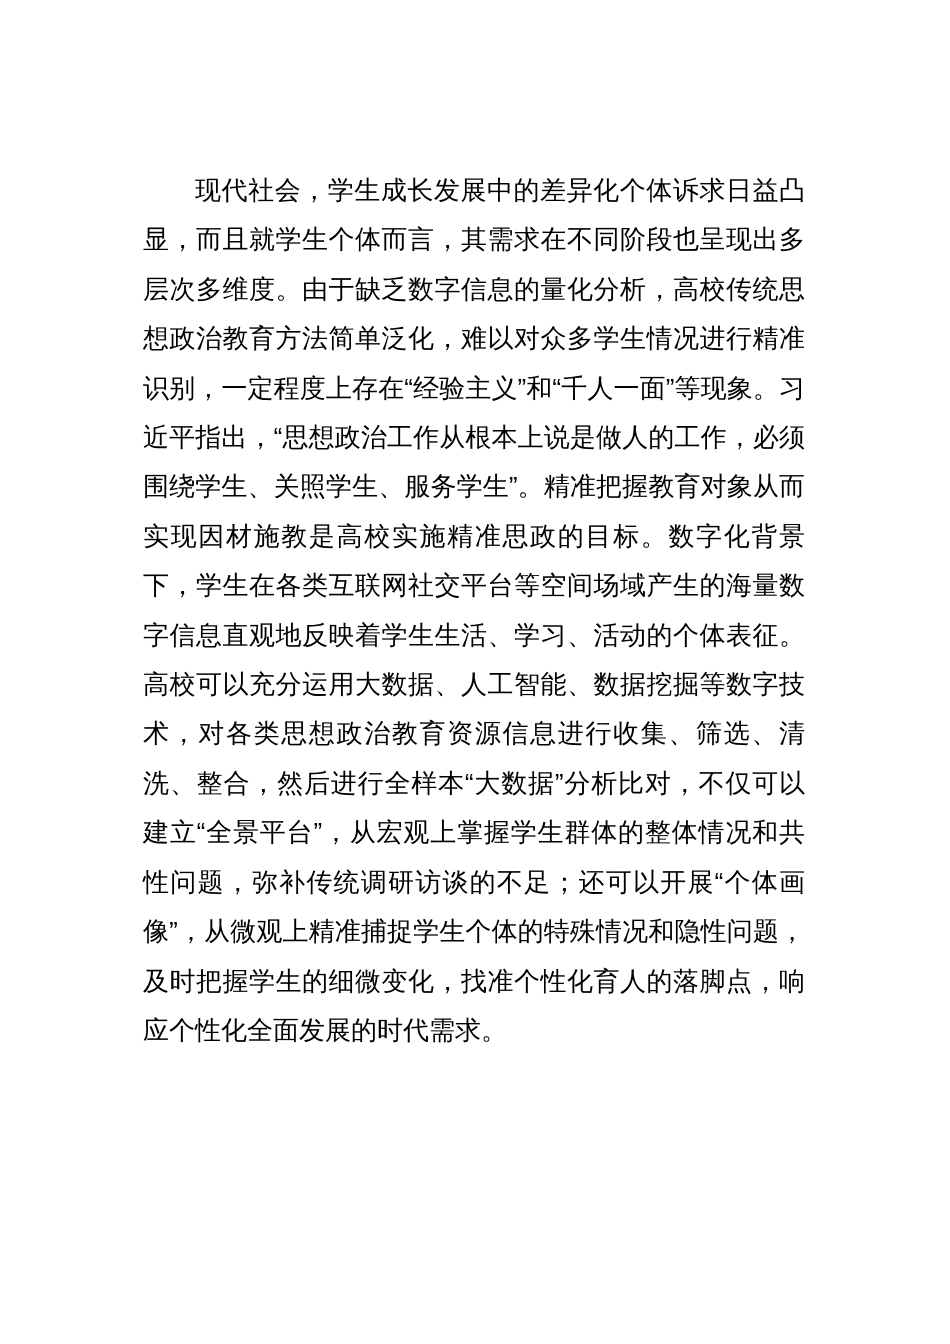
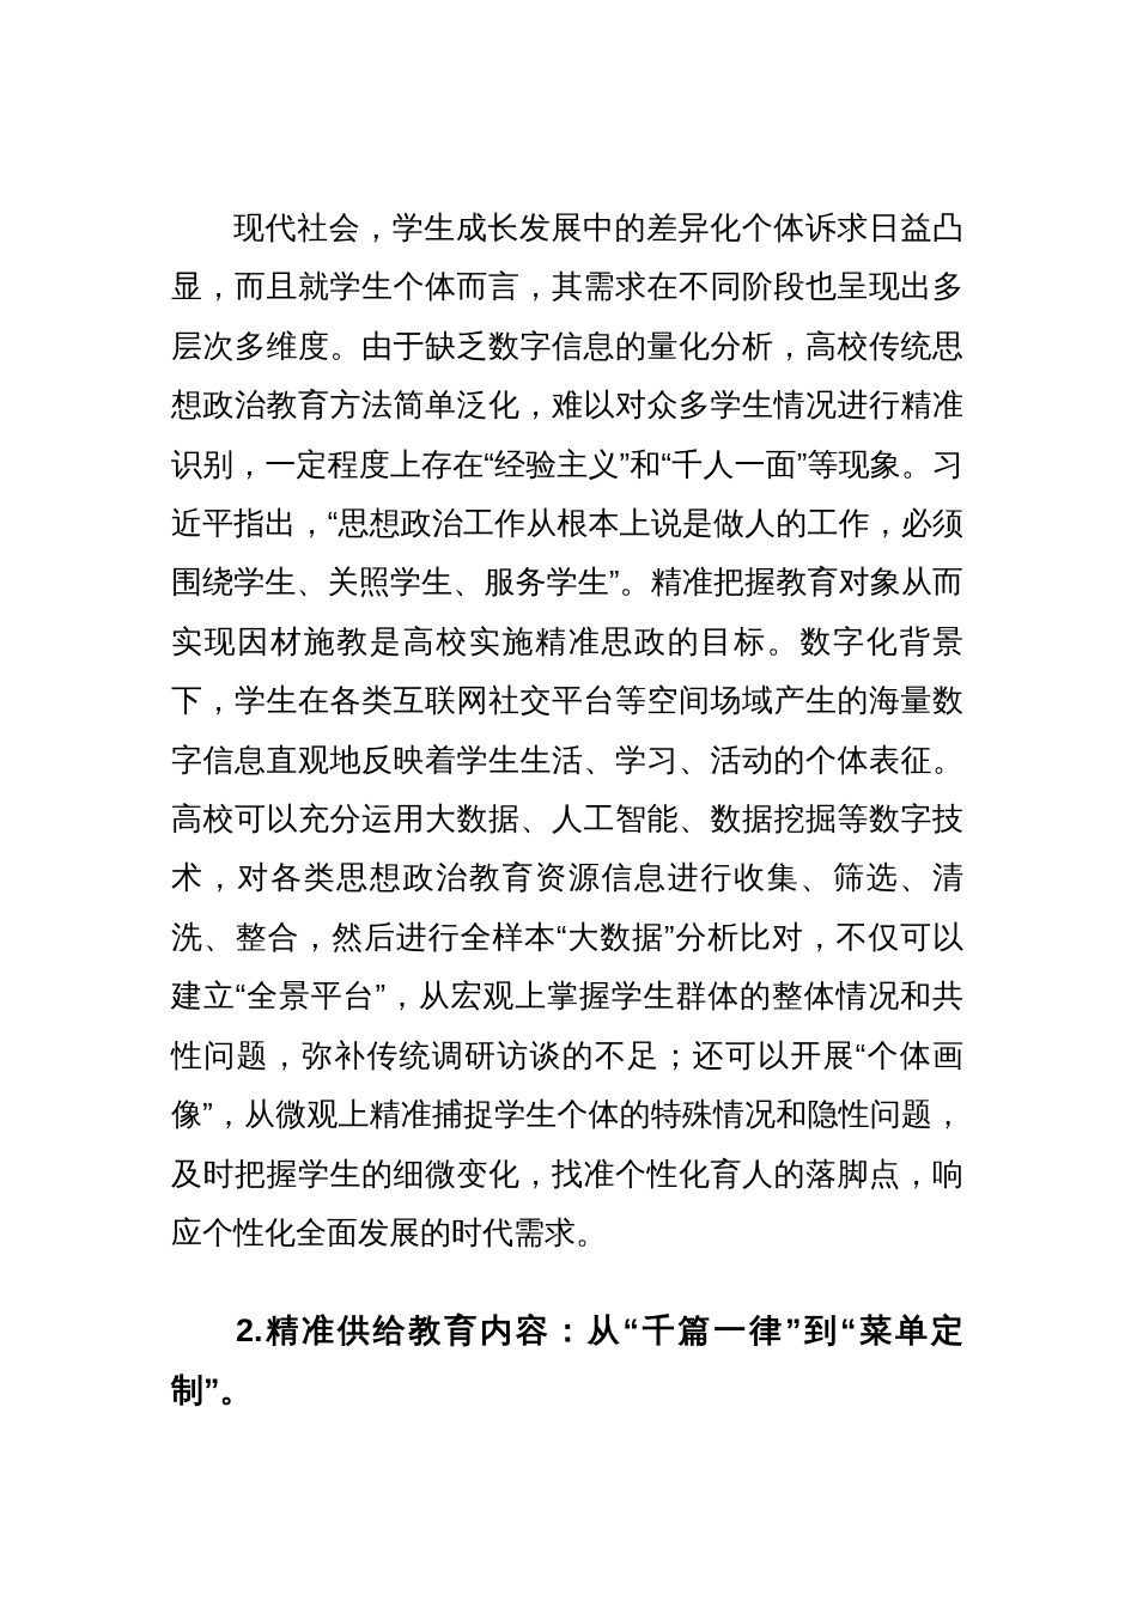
  现代社会，学生成长发展中的差异化个体诉求日益凸显，而且就学生个体而言，其需求在不同阶段也呈现出多层次多维度。由于缺乏数字信息的量化分析，高校传统思想政治教育方法简单泛化，难以对众多学生情况进行精准识别，一定程度上存在“经验主义”和“千人一面”等现象。习近平指出，“思想政治工作从根本上说是做人的工作，必须围绕学生、关照学生、服务学生”。精准把握教育对象从而实现因材施教是高校实施精准思政的目标。数字化背景下，学生在各类互联网社交平台等空间场域产生的海量数字信息直观地反映着学生生活、学习、活动的个体表征。高校可以充分运用大数据、人工智能、数据挖掘等数字技术，对各类思想政治教育资源信息进行收集、筛选、清洗、整合，然后进行全样本“大数据”分析比对，不仅可以建立“全景平台”，从宏观上掌握学生群体的整体情况和共性问题，弥补传统调研访谈的不足；还可以开展“个体画像”，从微观上精准捕捉学生个体的特殊情况和隐性问题，及时把握学生的细微变化，找准个性化育人的落脚点，响应个性化全面发展的时代需求。
+ 2.精准供给教育内容：从“千篇一律”到“菜单定制”。
